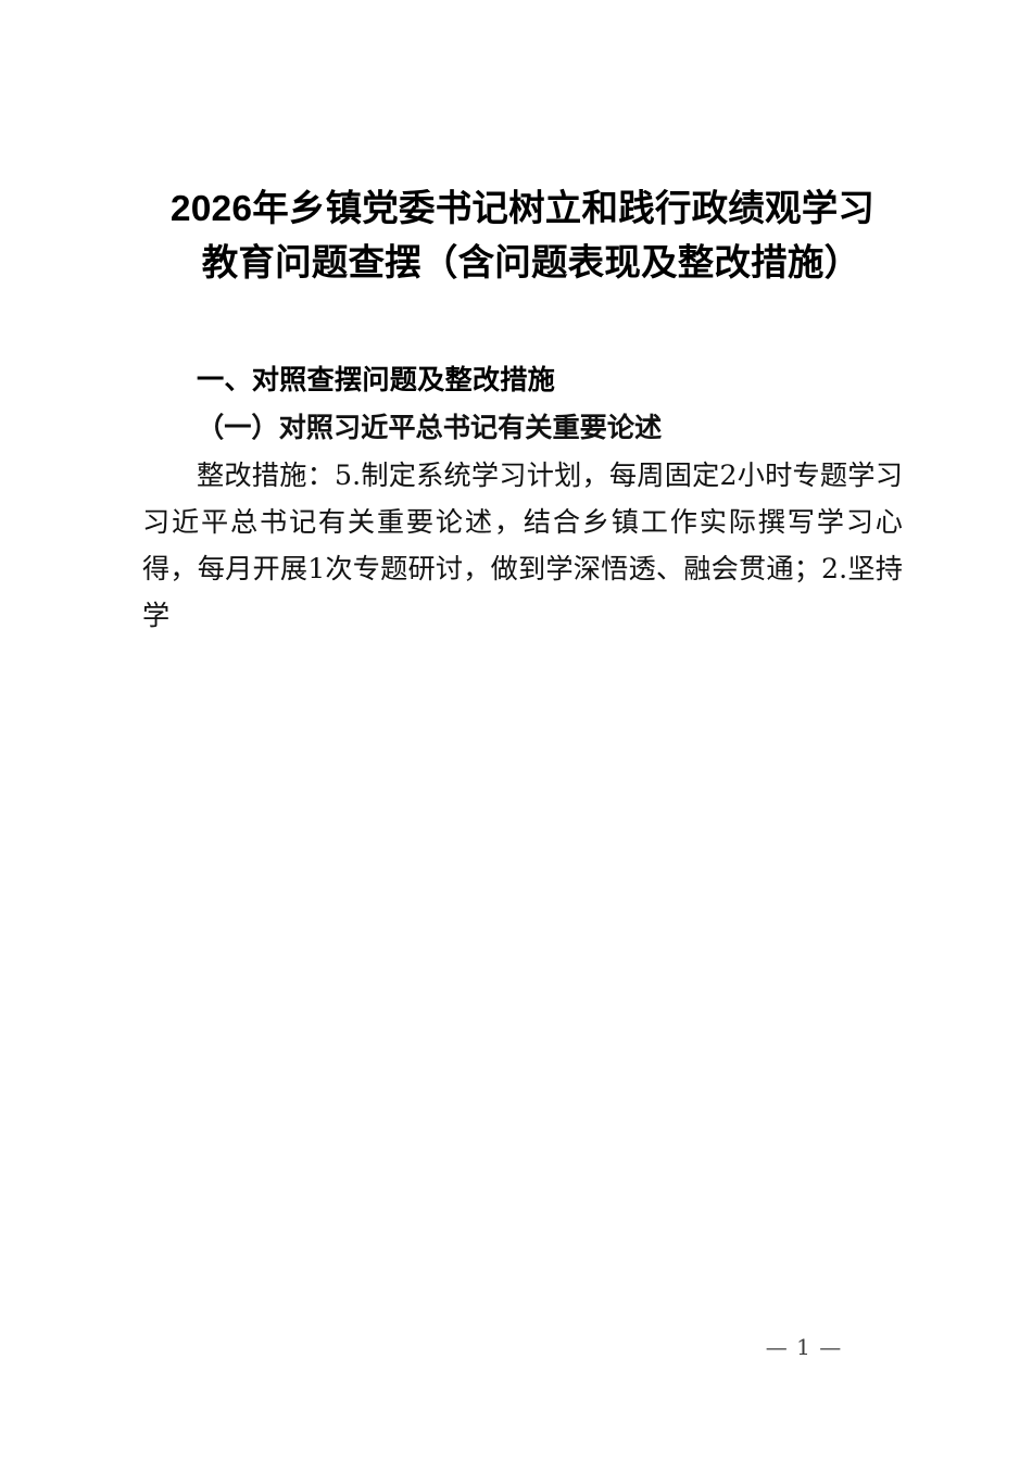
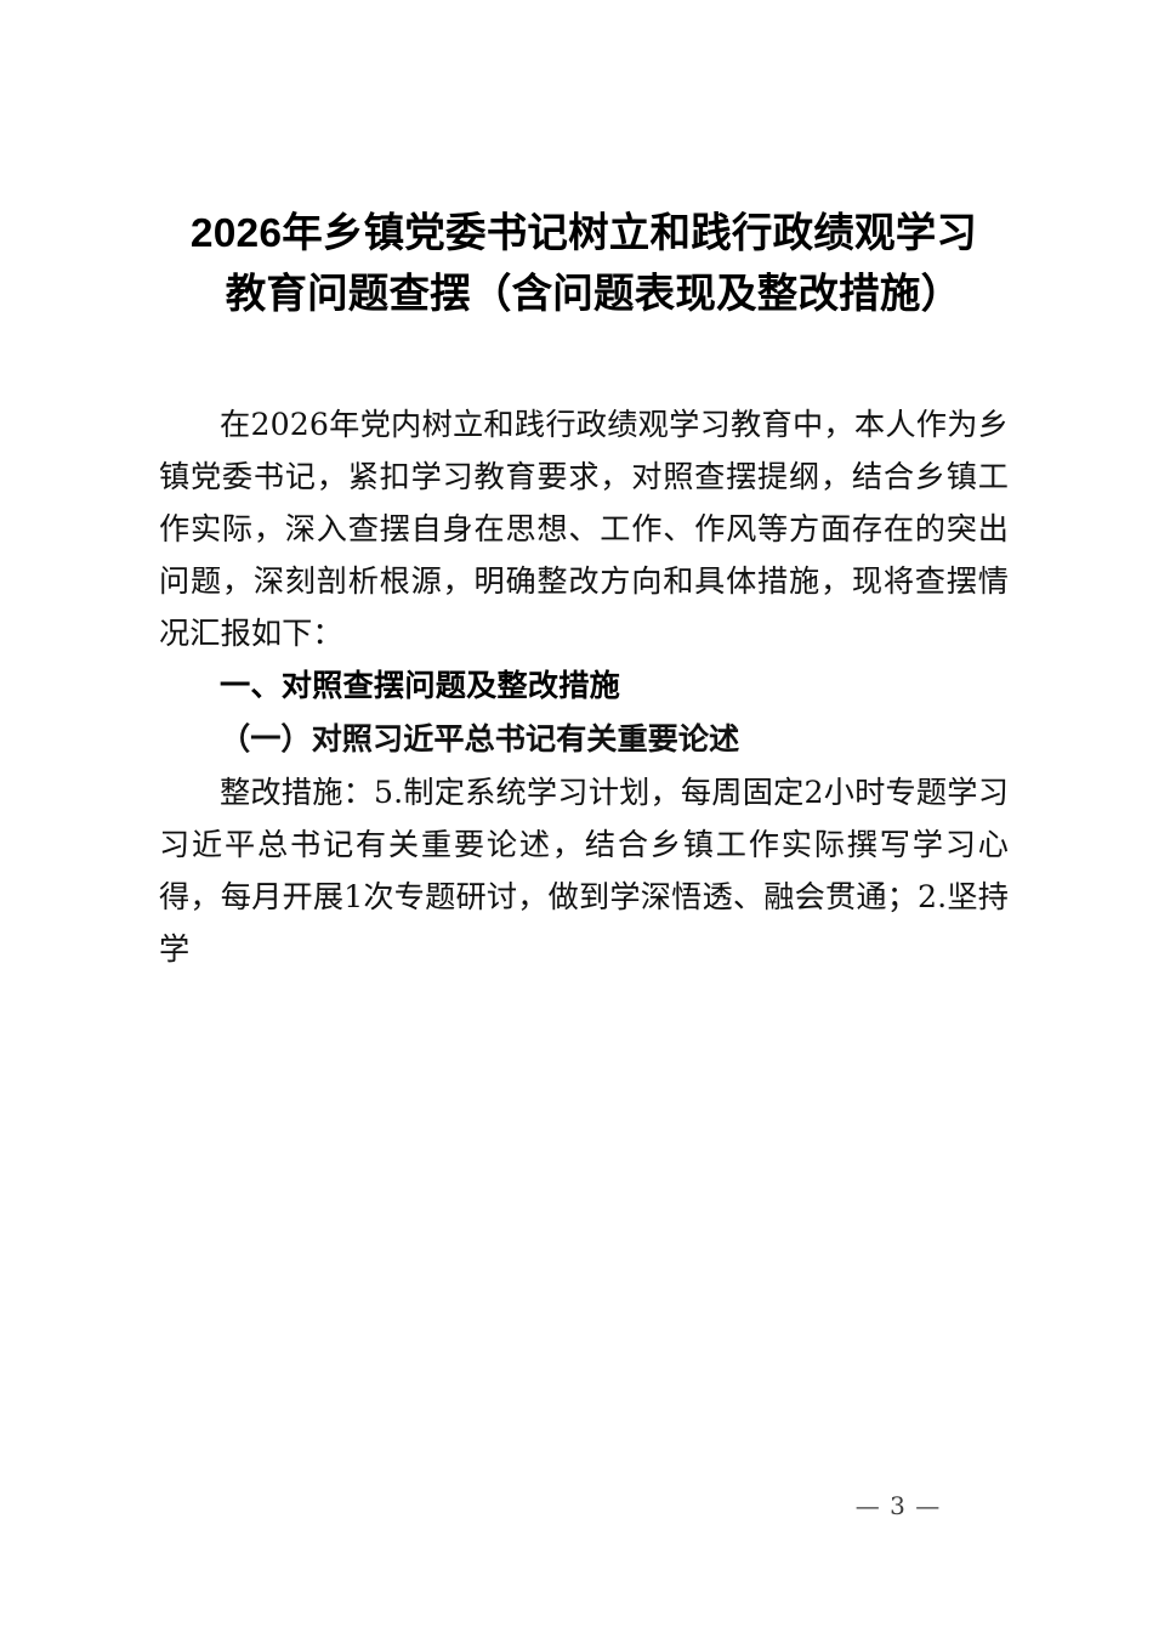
  2026年乡镇党委书记树立和践行政绩观学习
  教育问题查摆（含问题表现及整改措施）
+ 在2026年党内树立和践行政绩观学习教育中，本人作为乡镇党委书记，紧扣学习教育要求，对照查摆提纲，结合乡镇工作实际，深入查摆自身在思想、工作、作风等方面存在的突出问题，深刻剖析根源，明确整改方向和具体措施，现将查摆情况汇报如下：
  一、对照查摆问题及整改措施
  （一）对照习近平总书记有关重要论述
  整改措施：5.制定系统学习计划，每周固定2小时专题学习习近平总书记有关重要论述，结合乡镇工作实际撰写学习心得，每月开展1次专题研讨，做到学深悟透、融会贯通；2.坚持学
- — 1 —
+ — 3 —
